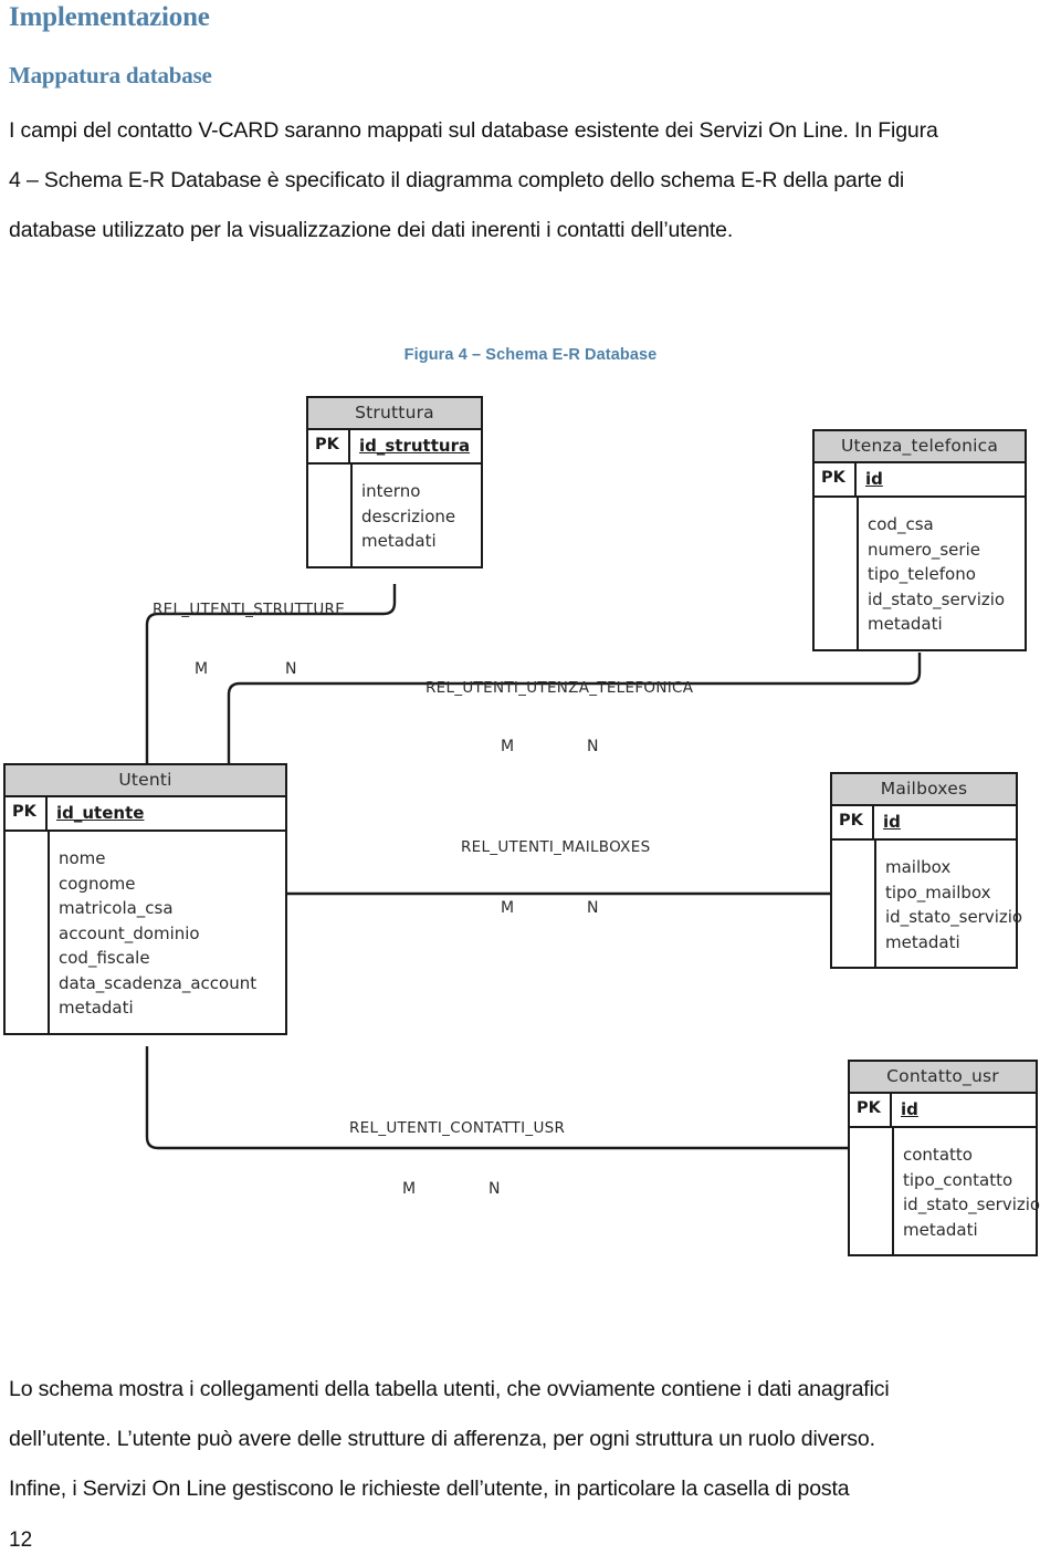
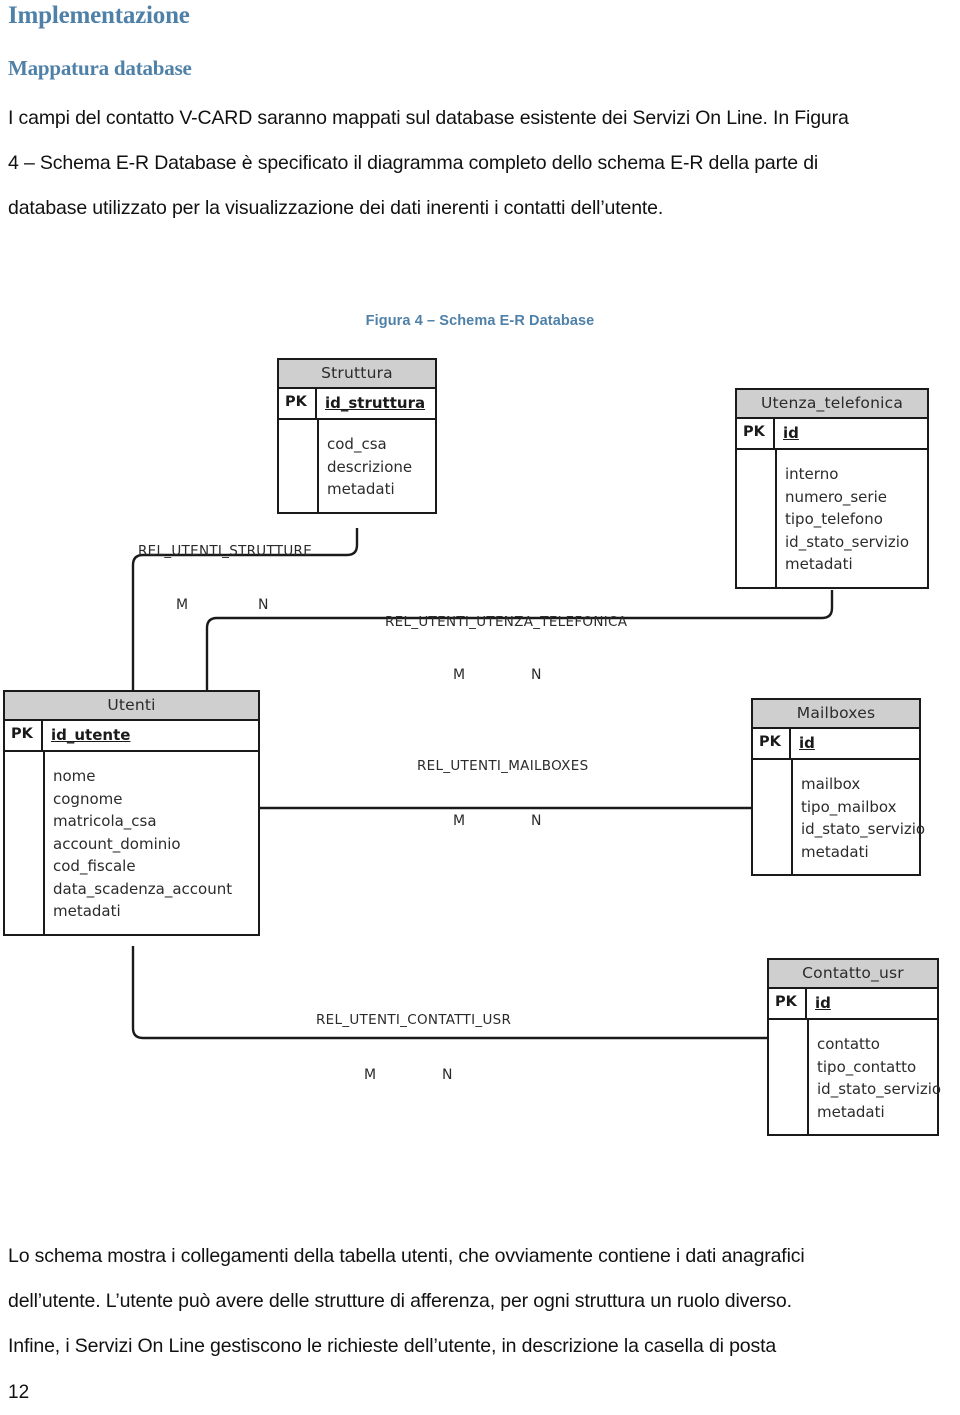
  Implementazione
  Mappatura database
  I campi del contatto V-CARD saranno mappati sul database esistente dei Servizi On Line. In Figura
  4 – Schema E-R Database è specificato il diagramma completo dello schema E-R della parte di
  database utilizzato per la visualizzazione dei dati inerenti i contatti dell’utente.
  Figura 4 – Schema E-R Database
  Struttura
  PK
  id_struttura
- interno
+ cod_csa
  descrizione
  metadati
  Utenza_telefonica
  PK
  id
- cod_csa
+ interno
  numero_serie
  tipo_telefono
  id_stato_servizio
  metadati
  Utenti
  PK
  id_utente
  nome
  cognome
  matricola_csa
  account_dominio
  cod_fiscale
  data_scadenza_account
  metadati
  Mailboxes
  PK
  id
  mailbox
  tipo_mailbox
  id_stato_servizio
  metadati
  Contatto_usr
  PK
  id
  contatto
  tipo_contatto
  id_stato_servizio
  metadati
  REL_UTENTI_STRUTTURE
  M
  N
  REL_UTENTI_UTENZA_TELEFONICA
  M
  N
  REL_UTENTI_MAILBOXES
  M
  N
  REL_UTENTI_CONTATTI_USR
  M
  N
  Lo schema mostra i collegamenti della tabella utenti, che ovviamente contiene i dati anagrafici
  dell’utente. L’utente può avere delle strutture di afferenza, per ogni struttura un ruolo diverso.
- Infine, i Servizi On Line gestiscono le richieste dell’utente, in particolare la casella di posta
+ Infine, i Servizi On Line gestiscono le richieste dell’utente, in descrizione la casella di posta
  12
